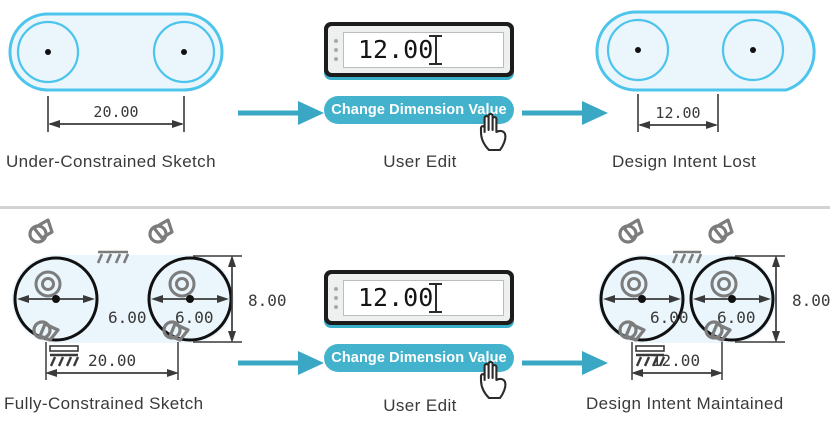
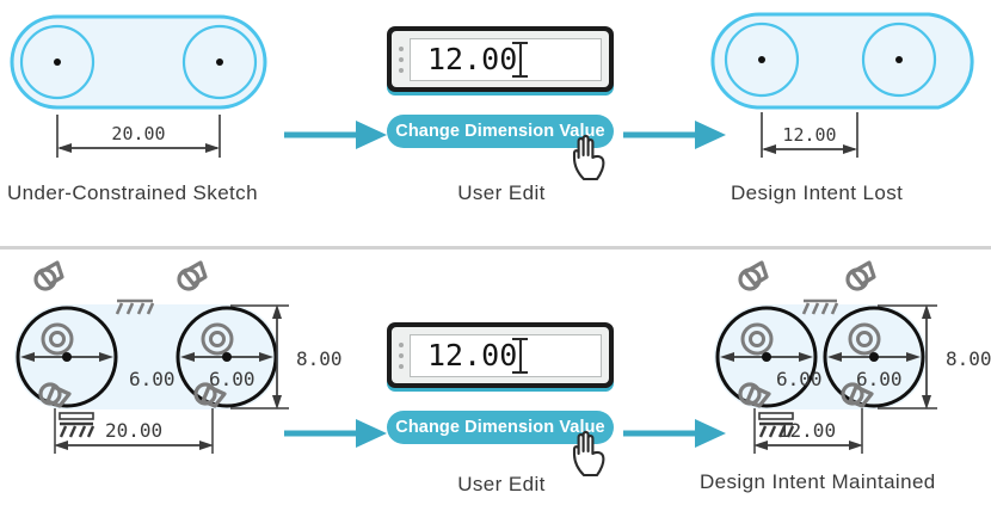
  20.00
  Under-Constrained Sketch
  12.00
  Change Dimension Value
  User Edit
  12.00
  Design Intent Lost
  6.00
  6.00
  8.00
  20.00
- Fully-Constrained Sketch
  12.00
  Change Dimension Value
  User Edit
  6.00
  6.00
  8.00
  12.00
  Design Intent Maintained
